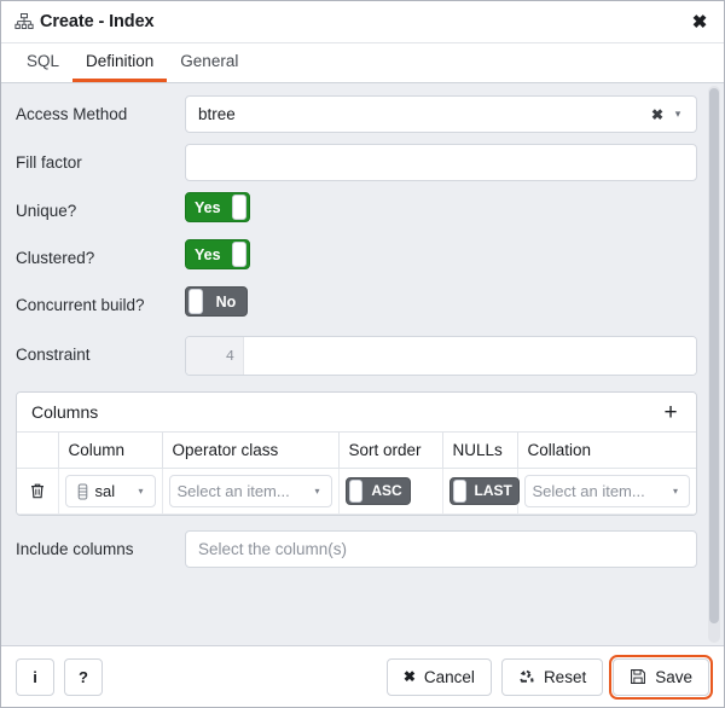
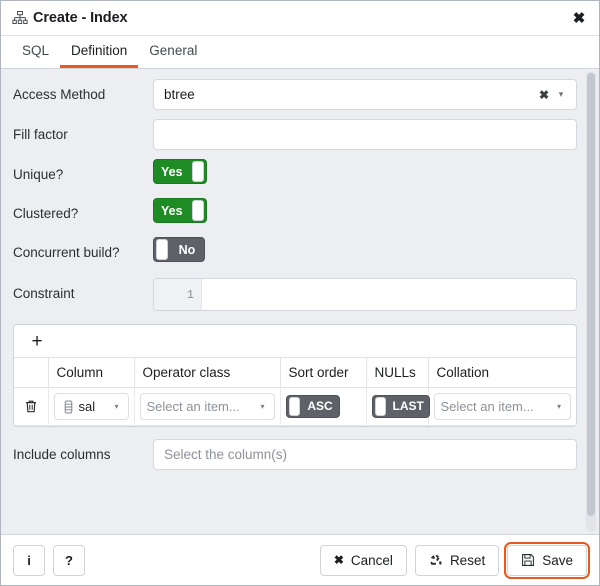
  Create - Index
  ✖
  SQL
  Definition
  General
  Access Method
  btree
  ✖
  ▾
  Fill factor
  Unique?
  Yes
  Clustered?
  Yes
  Concurrent build?
  No
  Constraint
- 4
+ 1
- Columns
  +
  	Column	Operator class	Sort order	NULLs	Collation
  	sal ▾	Select an item... ▾	ASC	LAST	Select an item... ▾
  Include columns
  Select the column(s)
  i
  ?
  ✖
  Cancel
  Reset
  Save
